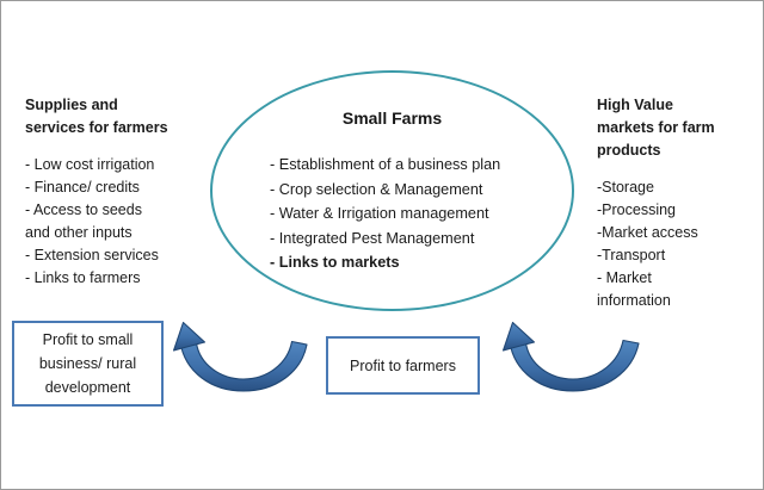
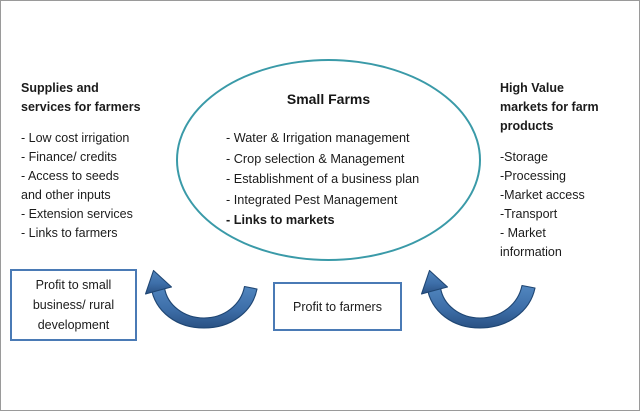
  Supplies and
  services for farmers
  - Low cost irrigation
  - Finance/ credits
  - Access to seeds
  and other inputs
  - Extension services
  - Links to farmers
  Small Farms
- - Establishment of a business plan
+ - Water & Irrigation management
  - Crop selection & Management
- - Water & Irrigation management
+ - Establishment of a business plan
  - Integrated Pest Management
  - Links to markets
  High Value
  markets for farm
  products
  -Storage
  -Processing
  -Market access
  -Transport
  - Market
  information
  Profit to small
  business/ rural
  development
  Profit to farmers
